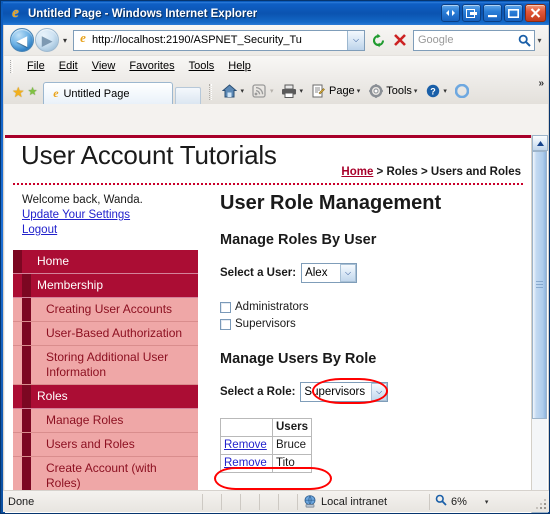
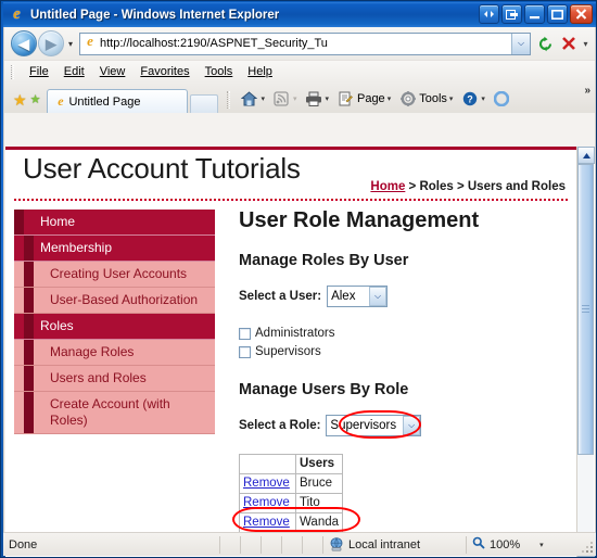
  e
  Untitled Page - Windows Internet Explorer
  ◀
  ▶
  ▾
  e
  http://localhost:2190/ASPNET_Security_Tu
  ⌵
- Google
  ▾
  File
  Edit
  View
  Favorites
  Tools
  Help
  ★
  ★
  e
  Untitled Page
  Page
  Tools
  ?
  »
  User Account Tutorials
  Home > Roles > Users and Roles
- Welcome back, Wanda.
- Update Your Settings
- Logout
  Home
  Membership
  Creating User Accounts
  User-Based Authorization
- Storing Additional User Information
  Roles
  Manage Roles
  Users and Roles
  Create Account (with Roles)
  User Role Management
  Manage Roles By User
  Select a User:
  Alex
  ⌵
  Administrators
  Supervisors
  Manage Users By Role
  Select a Role:
  Supervisors
  ⌵
  	Users
  Remove	Bruce
  Remove	Tito
+ Remove	Wanda
  Done
  Local intranet
- 6%
+ 100%
